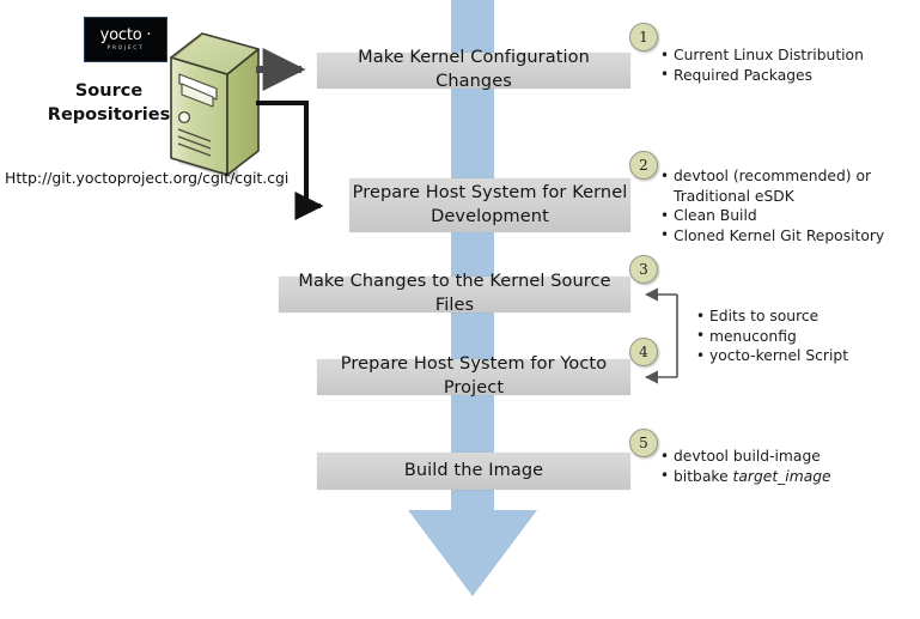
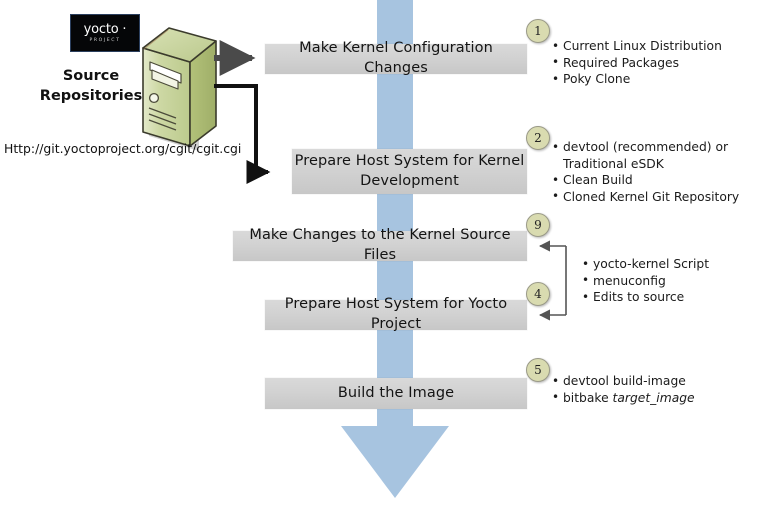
  yocto ·
  Source Repositories
  Http://git.yoctoproject.org/cgit/cgit.cgi
  Make Kernel Configuration Changes
  Prepare Host System for Kernel Development
  Make Changes to the Kernel Source Files
  Prepare Host System for Yocto Project
  Build the Image
  1
  2
- 3
+ 9
  4
  5
  Current Linux Distribution
  Required Packages
+ Poky Clone
  devtool (recommended) or Traditional eSDK
  Clean Build
  Cloned Kernel Git Repository
- Edits to source
+ yocto-kernel Script
  menuconfig
- yocto-kernel Script
+ Edits to source
  devtool build-image
  bitbake target_image
